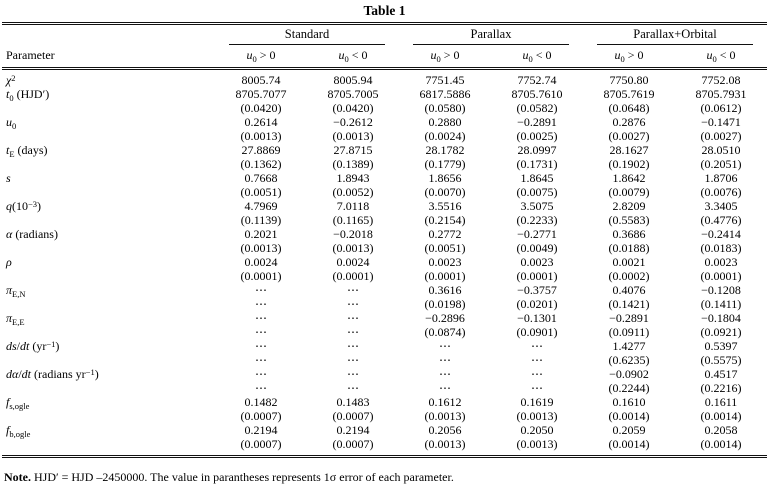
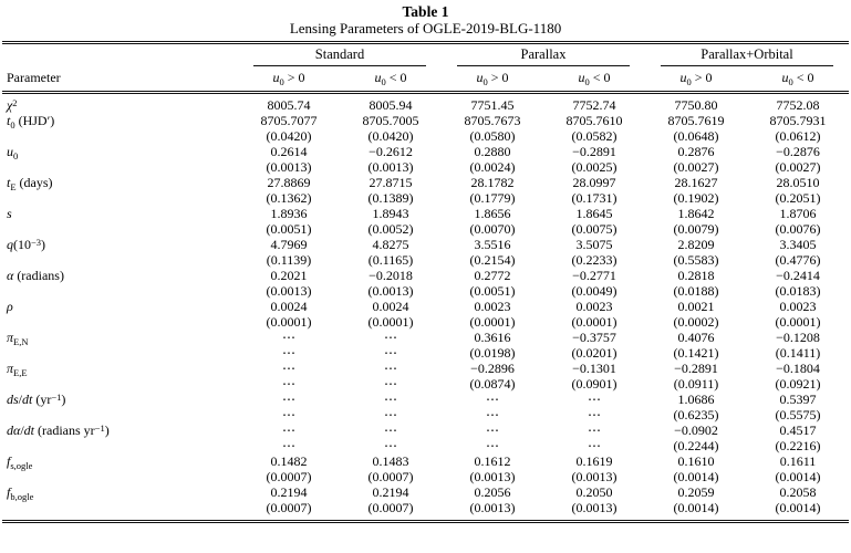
  Table 1
+ Lensing Parameters of OGLE-2019-BLG-1180
  Parameter	Standard	Parallax	Parallax+Orbital
  u0 > 0	u0 < 0	u0 > 0	u0 < 0	u0 > 0	u0 < 0
  χ2	8005.74	8005.94	7751.45	7752.74	7750.80	7752.08
- t0 (HJD′)	8705.7077	8705.7005	6817.5886	8705.7610	8705.7619	8705.7931
+ t0 (HJD′)	8705.7077	8705.7005	8705.7673	8705.7610	8705.7619	8705.7931
  (0.0420)	(0.0420)	(0.0580)	(0.0582)	(0.0648)	(0.0612)
- u0	0.2614	−0.2612	0.2880	−0.2891	0.2876	−0.1471
+ u0	0.2614	−0.2612	0.2880	−0.2891	0.2876	−0.2876
  (0.0013)	(0.0013)	(0.0024)	(0.0025)	(0.0027)	(0.0027)
  tE (days)	27.8869	27.8715	28.1782	28.0997	28.1627	28.0510
  (0.1362)	(0.1389)	(0.1779)	(0.1731)	(0.1902)	(0.2051)
- s	0.7668	1.8943	1.8656	1.8645	1.8642	1.8706
+ s	1.8936	1.8943	1.8656	1.8645	1.8642	1.8706
  (0.0051)	(0.0052)	(0.0070)	(0.0075)	(0.0079)	(0.0076)
- q(10−3)	4.7969	7.0118	3.5516	3.5075	2.8209	3.3405
+ q(10−3)	4.7969	4.8275	3.5516	3.5075	2.8209	3.3405
  (0.1139)	(0.1165)	(0.2154)	(0.2233)	(0.5583)	(0.4776)
- α (radians)	0.2021	−0.2018	0.2772	−0.2771	0.3686	−0.2414
+ α (radians)	0.2021	−0.2018	0.2772	−0.2771	0.2818	−0.2414
  (0.0013)	(0.0013)	(0.0051)	(0.0049)	(0.0188)	(0.0183)
  ρ	0.0024	0.0024	0.0023	0.0023	0.0021	0.0023
  (0.0001)	(0.0001)	(0.0001)	(0.0001)	(0.0002)	(0.0001)
  πE,N	⋯	⋯	0.3616	−0.3757	0.4076	−0.1208
  ⋯	⋯	(0.0198)	(0.0201)	(0.1421)	(0.1411)
  πE,E	⋯	⋯	−0.2896	−0.1301	−0.2891	−0.1804
  ⋯	⋯	(0.0874)	(0.0901)	(0.0911)	(0.0921)
- ds/dt (yr−1)	⋯	⋯	⋯	⋯	1.4277	0.5397
+ ds/dt (yr−1)	⋯	⋯	⋯	⋯	1.0686	0.5397
  ⋯	⋯	⋯	⋯	(0.6235)	(0.5575)
  dα/dt (radians yr−1)	⋯	⋯	⋯	⋯	−0.0902	0.4517
  ⋯	⋯	⋯	⋯	(0.2244)	(0.2216)
  fs,ogle	0.1482	0.1483	0.1612	0.1619	0.1610	0.1611
  (0.0007)	(0.0007)	(0.0013)	(0.0013)	(0.0014)	(0.0014)
  fb,ogle	0.2194	0.2194	0.2056	0.2050	0.2059	0.2058
  (0.0007)	(0.0007)	(0.0013)	(0.0013)	(0.0014)	(0.0014)
- Note. HJD′ = HJD –2450000. The value in parantheses represents 1σ error of each parameter.
